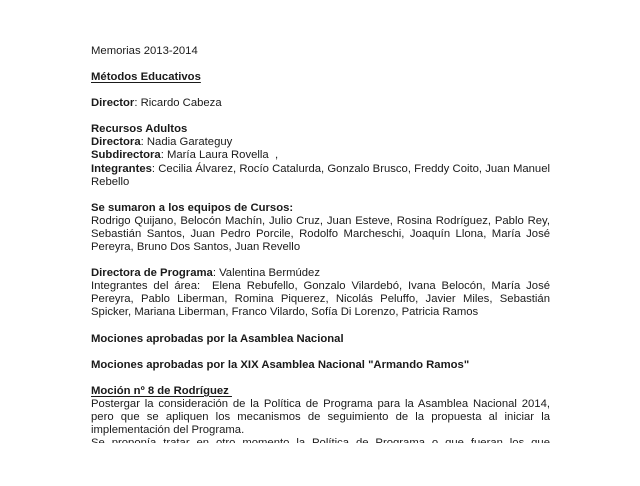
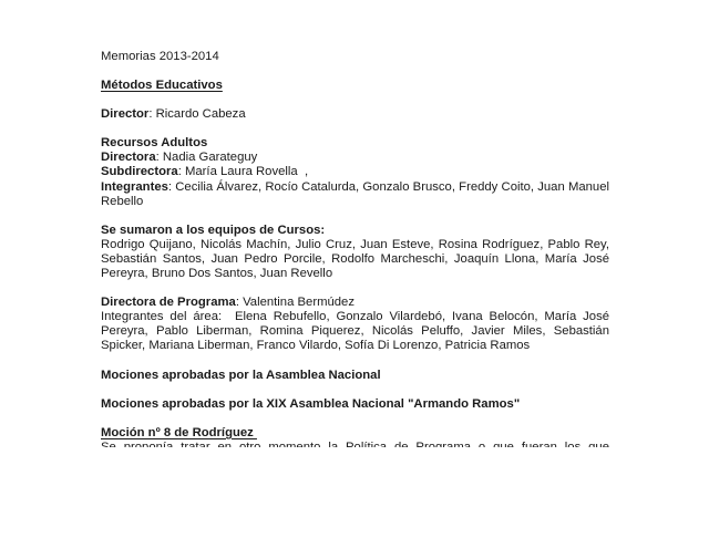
  Memorias 2013-2014
  Métodos Educativos
  Director: Ricardo Cabeza
  Recursos Adultos
  Directora: Nadia Garateguy
  Subdirectora: María Laura Rovella ,
  Integrantes: Cecilia Álvarez, Rocío Catalurda, Gonzalo Brusco, Freddy Coito, Juan Manuel Rebello
  Se sumaron a los equipos de Cursos:
- Rodrigo Quijano, Belocón Machín, Julio Cruz, Juan Esteve, Rosina Rodríguez, Pablo Rey, Sebastián Santos, Juan Pedro Porcile, Rodolfo Marcheschi, Joaquín Llona, María José Pereyra, Bruno Dos Santos, Juan Revello
+ Rodrigo Quijano, Nicolás Machín, Julio Cruz, Juan Esteve, Rosina Rodríguez, Pablo Rey, Sebastián Santos, Juan Pedro Porcile, Rodolfo Marcheschi, Joaquín Llona, María José Pereyra, Bruno Dos Santos, Juan Revello
  Directora de Programa: Valentina Bermúdez
  Integrantes del área: Elena Rebufello, Gonzalo Vilardebó, Ivana Belocón, María José Pereyra, Pablo Liberman, Romina Piquerez, Nicolás Peluffo, Javier Miles, Sebastián Spicker, Mariana Liberman, Franco Vilardo, Sofía Di Lorenzo, Patricia Ramos
  Mociones aprobadas por la Asamblea Nacional
  Mociones aprobadas por la XIX Asamblea Nacional "Armando Ramos"
  Moción nº 8 de Rodríguez
- Postergar la consideración de la Política de Programa para la Asamblea Nacional 2014, pero que se apliquen los mecanismos de seguimiento de la propuesta al iniciar la implementación del Programa.
